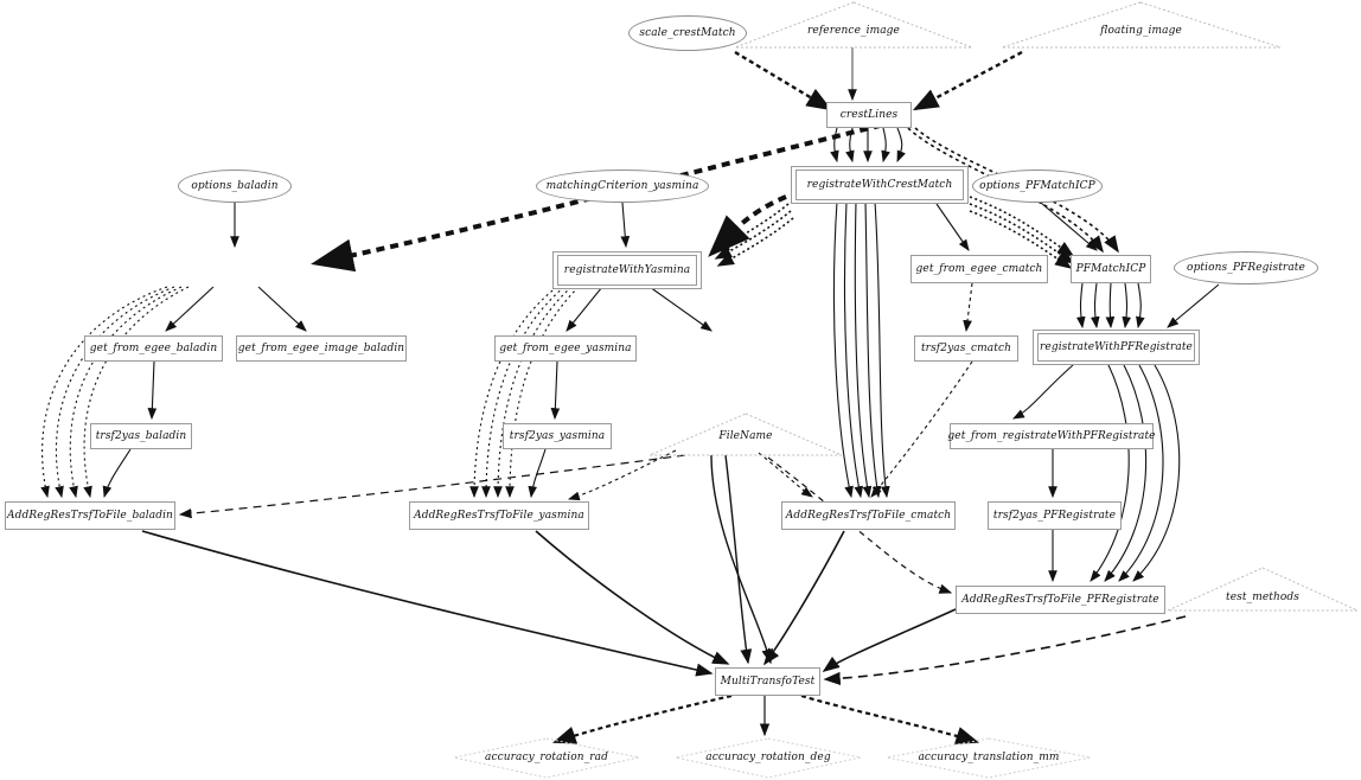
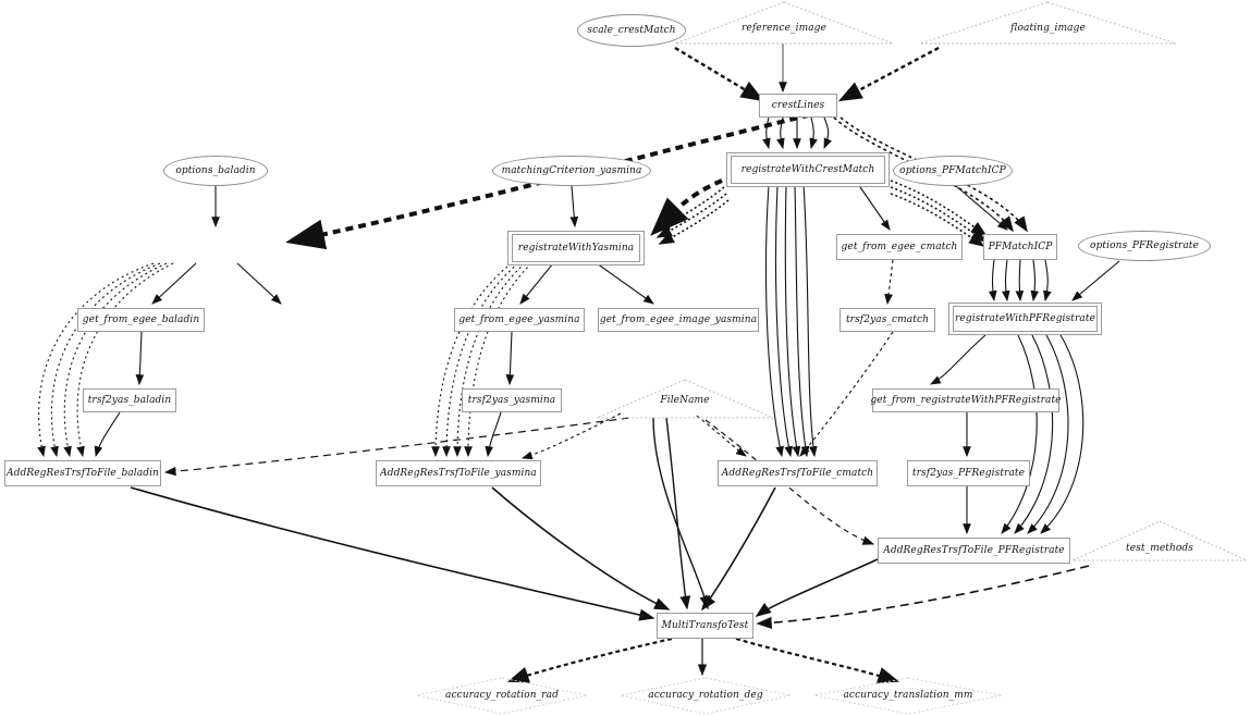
  scale_crestMatch
  reference_image
  floating_image
  crestLines
  options_baladin
  matchingCriterion_yasmina
  registrateWithCrestMatch
  options_PFMatchICP
  registrateWithYasmina
  get_from_egee_cmatch
  PFMatchICP
  options_PFRegistrate
  get_from_egee_baladin
- get_from_egee_image_baladin
  get_from_egee_yasmina
+ get_from_egee_image_yasmina
  trsf2yas_cmatch
  registrateWithPFRegistrate
  trsf2yas_baladin
  trsf2yas_yasmina
  FileName
  get_from_registrateWithPFRegistrate
  AddRegResTrsfToFile_baladin
  AddRegResTrsfToFile_yasmina
  AddRegResTrsfToFile_cmatch
  trsf2yas_PFRegistrate
  AddRegResTrsfToFile_PFRegistrate
  test_methods
  MultiTransfoTest
  accuracy_rotation_rad
  accuracy_rotation_deg
  accuracy_translation_mm
